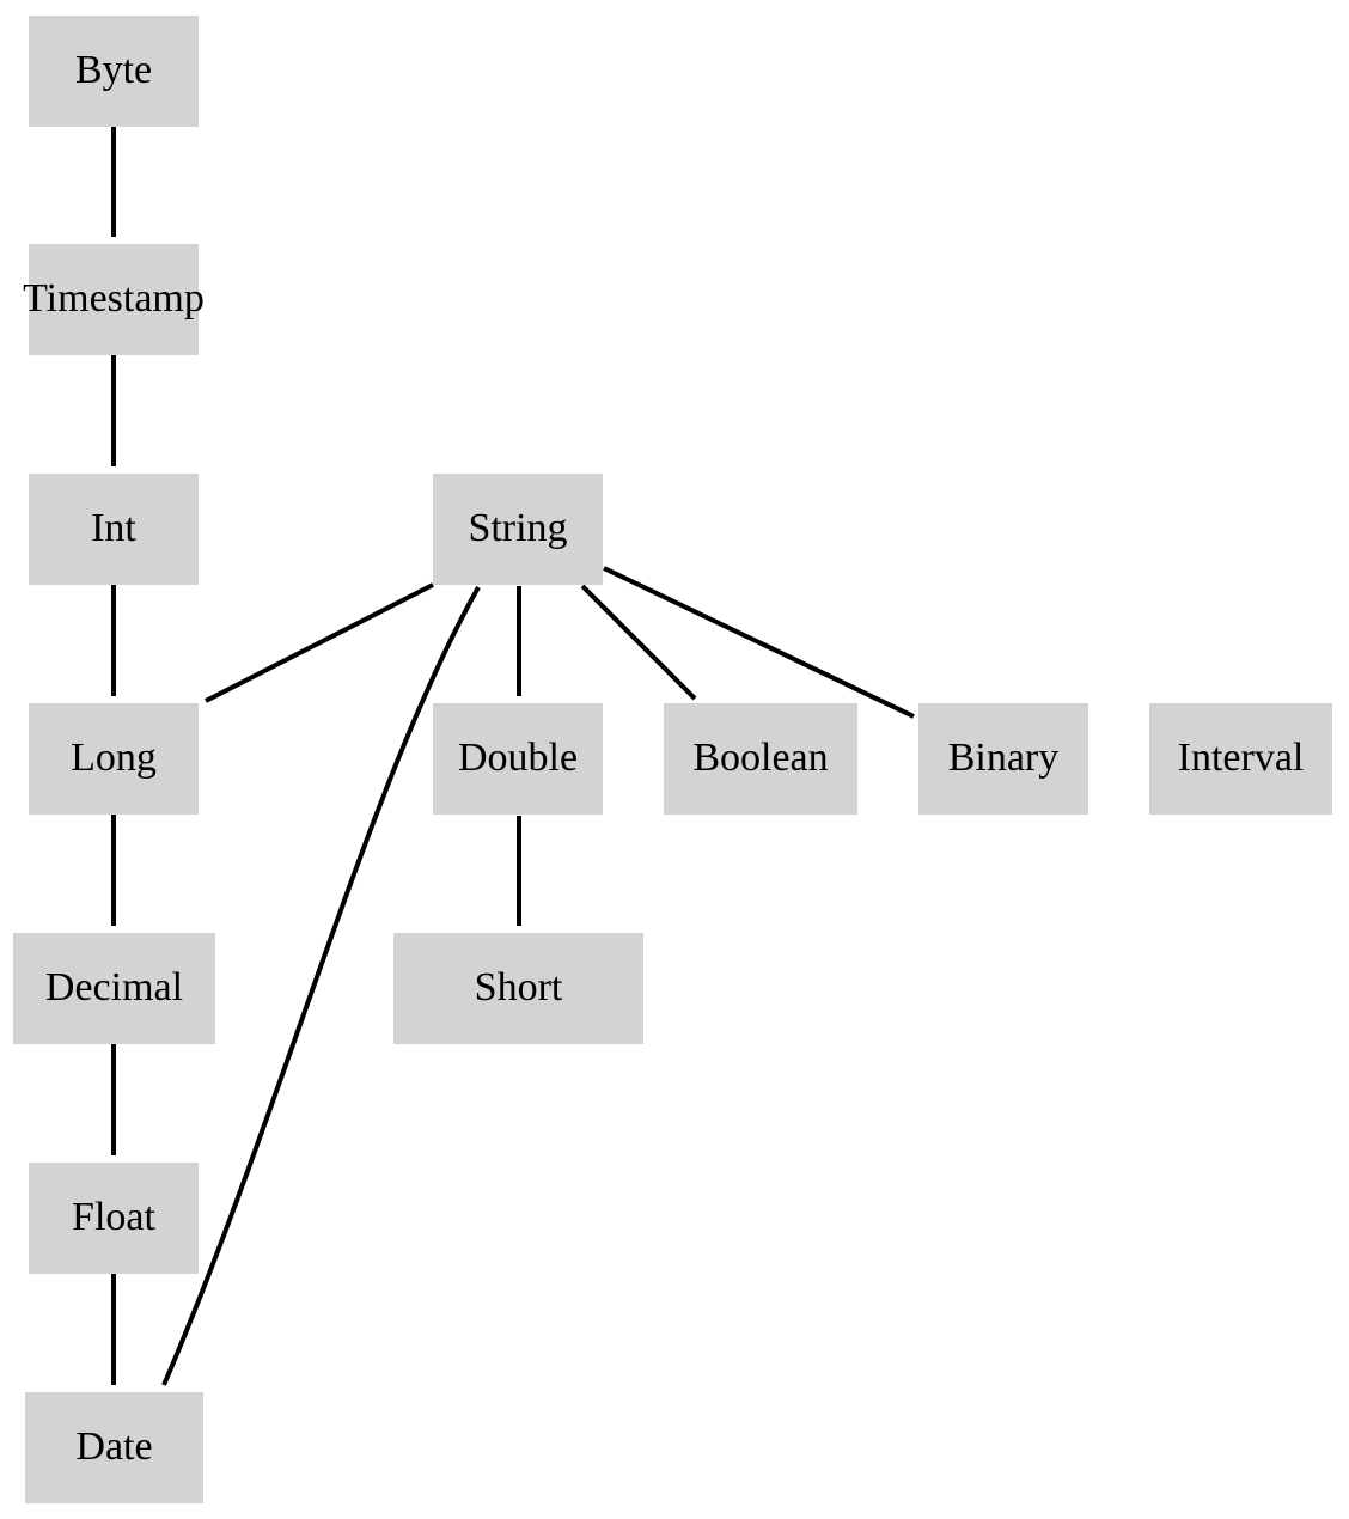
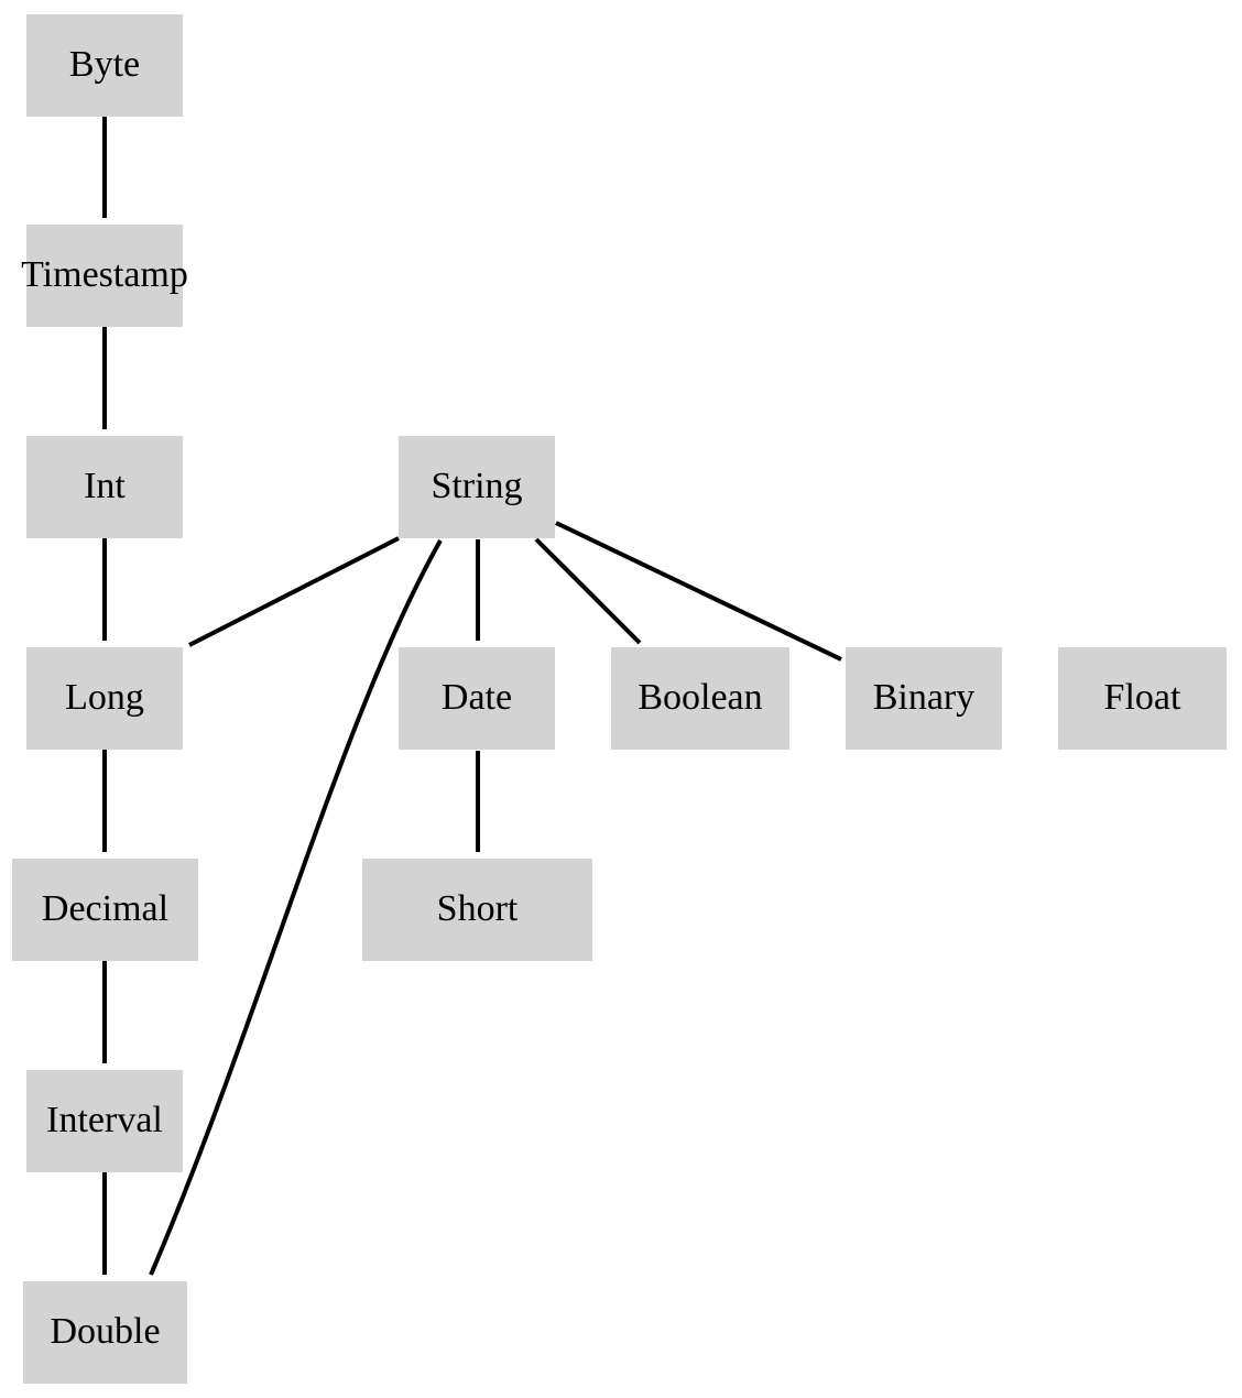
  Byte
  Timestamp
  Int
  String
  Long
- Double
+ Date
  Boolean
  Binary
- Interval
+ Float
  Decimal
  Short
- Float
+ Interval
- Date
+ Double
